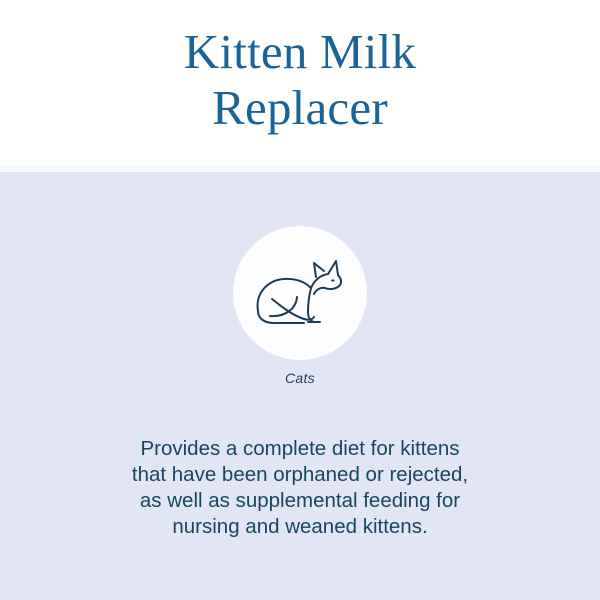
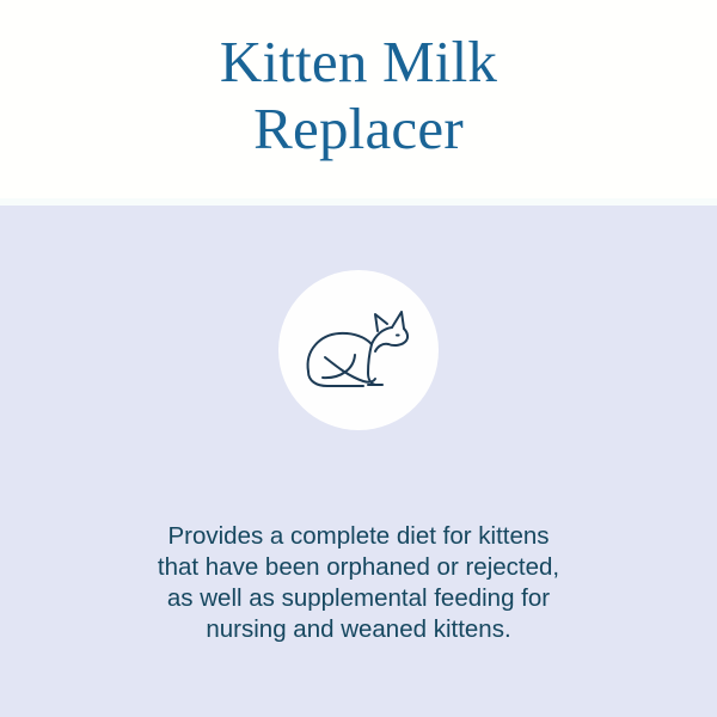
  Kitten Milk
  Replacer
- Cats
  Provides a complete diet for kittens
  that have been orphaned or rejected,
  as well as supplemental feeding for
  nursing and weaned kittens.
